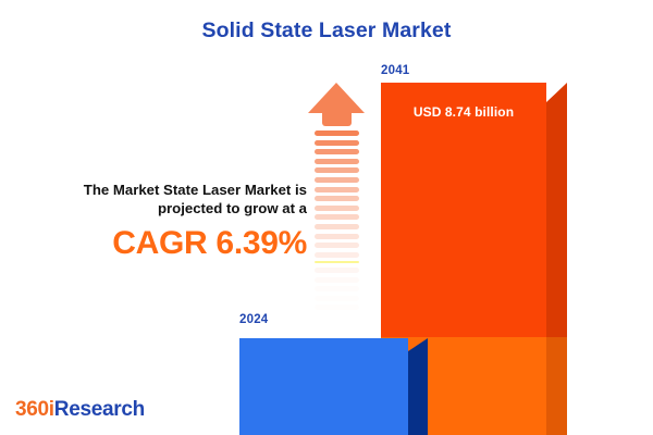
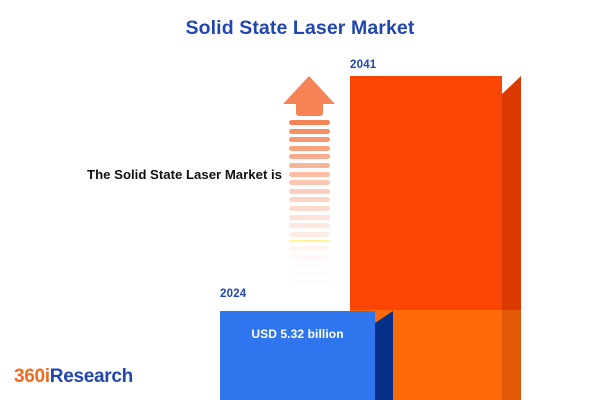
  Solid State Laser Market
- The Market State Laser Market is
+ The Solid State Laser Market is
- projected to grow at a
- CAGR 6.39%
  2041
- USD 8.74 billion
  2024
+ USD 5.32 billion
  360iResearch
